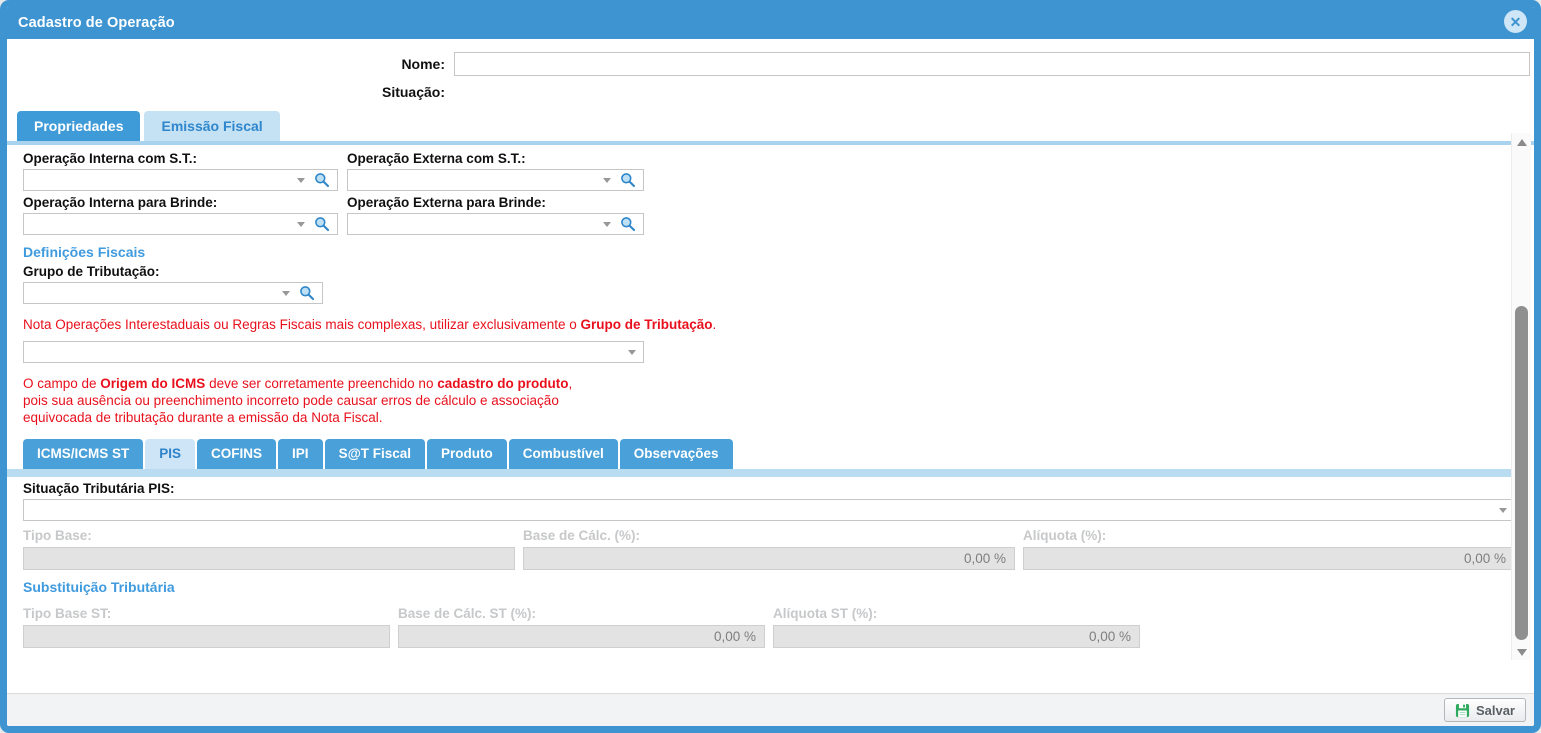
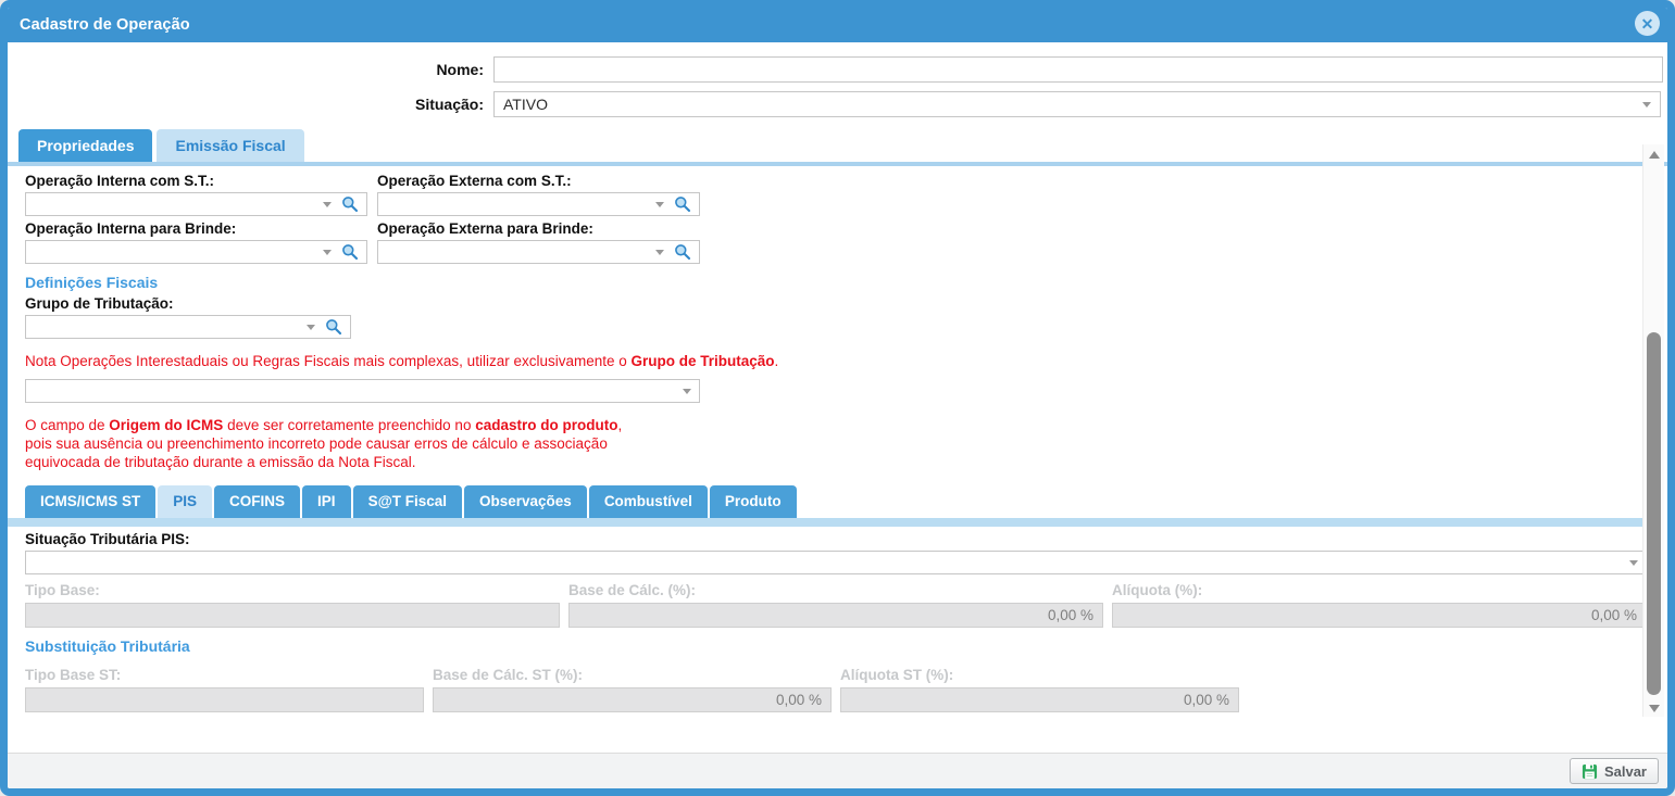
  Cadastro de Operação
  ✕
  Nome:
  Situação:
+ ATIVO
  Propriedades
  Emissão Fiscal
  Operação Interna com S.T.:
  Operação Externa com S.T.:
  Operação Interna para Brinde:
  Operação Externa para Brinde:
  Definições Fiscais
  Grupo de Tributação:
  Nota Operações Interestaduais ou Regras Fiscais mais complexas, utilizar exclusivamente o Grupo de Tributação.
  O campo de Origem do ICMS deve ser corretamente preenchido no cadastro do produto,
  pois sua ausência ou preenchimento incorreto pode causar erros de cálculo e associação
  equivocada de tributação durante a emissão da Nota Fiscal.
  ICMS/ICMS ST
  PIS
  COFINS
  IPI
  S@T Fiscal
- Produto
+ Observações
  Combustível
- Observações
+ Produto
  Situação Tributária PIS:
  Tipo Base:
  Base de Cálc. (%):
  0,00 %
  Alíquota (%):
  0,00 %
  Substituição Tributária
  Tipo Base ST:
  Base de Cálc. ST (%):
  0,00 %
  Alíquota ST (%):
  0,00 %
  Salvar
